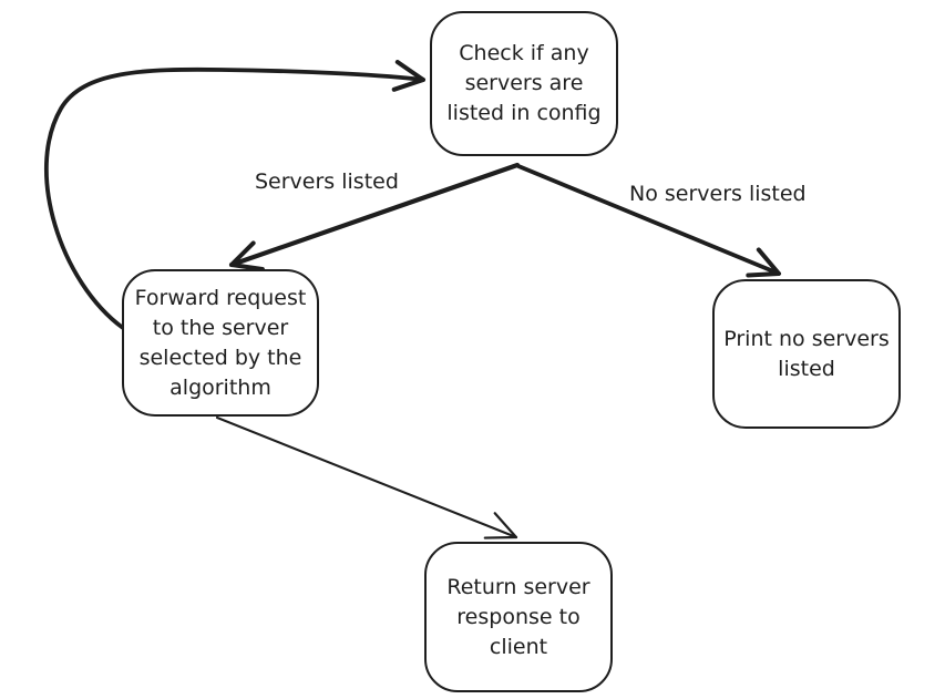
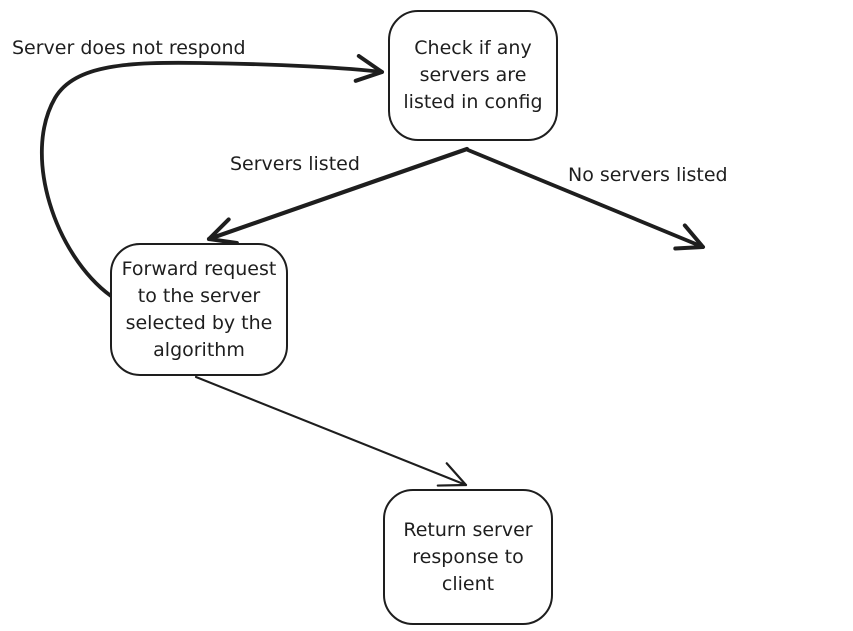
  Check if any
  servers are
  listed in config
  Forward request
  to the server
  selected by the
  algorithm
- Print no servers
- listed
  Return server
  response to
  client
+ Server does not respond
  Servers listed
  No servers listed
